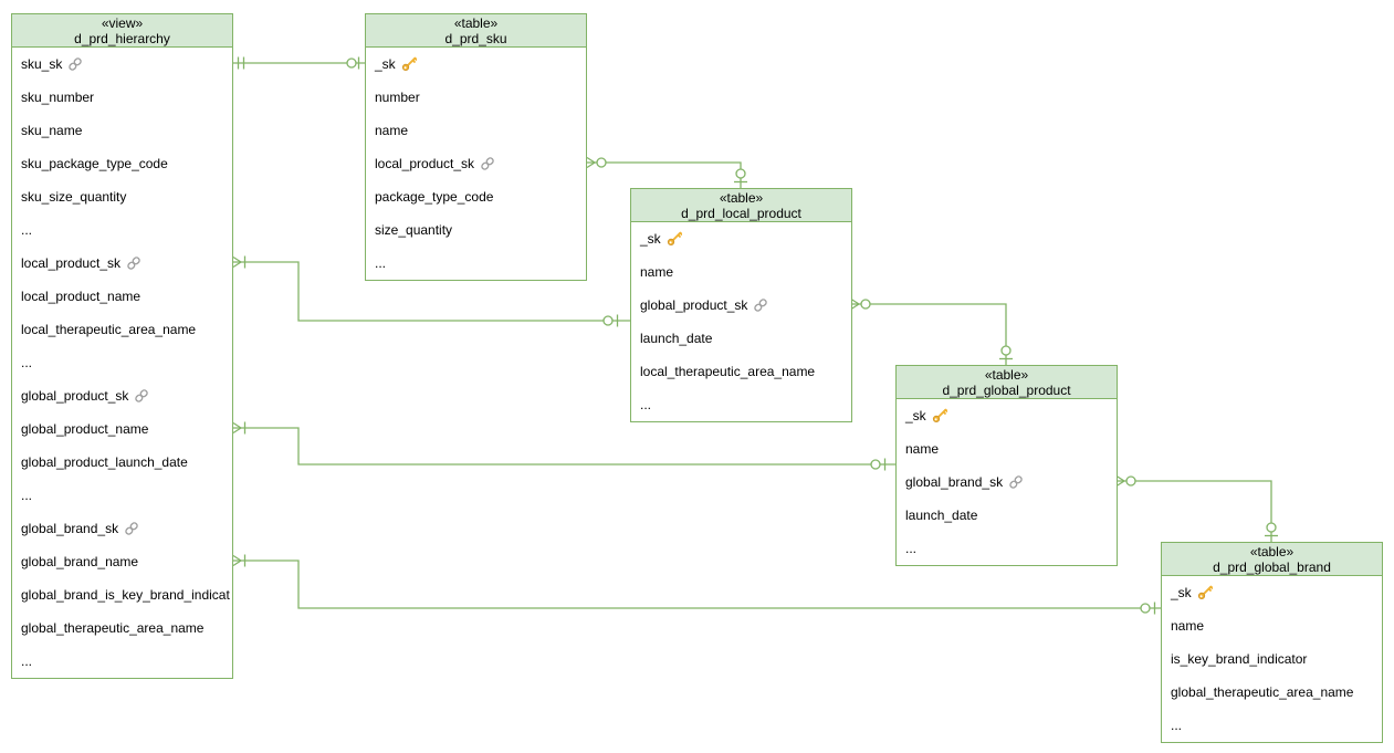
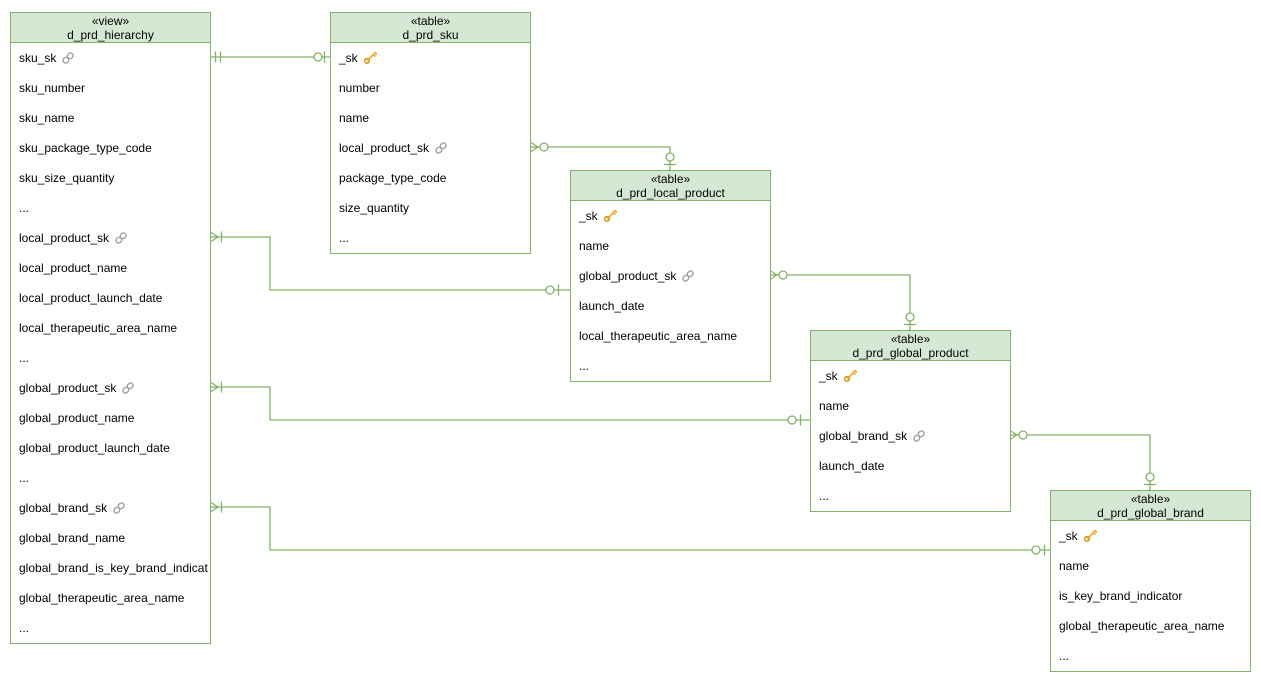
  «view»
  d_prd_hierarchy
  sku_sk
  sku_number
  sku_name
  sku_package_type_code
  sku_size_quantity
  ...
  local_product_sk
  local_product_name
+ local_product_launch_date
  local_therapeutic_area_name
  ...
  global_product_sk
  global_product_name
  global_product_launch_date
  ...
  global_brand_sk
  global_brand_name
  global_brand_is_key_brand_indicat
  global_therapeutic_area_name
  ...
  «table»
  d_prd_sku
  _sk
  number
  name
  local_product_sk
  package_type_code
  size_quantity
  ...
  «table»
  d_prd_local_product
  _sk
  name
  global_product_sk
  launch_date
  local_therapeutic_area_name
  ...
  «table»
  d_prd_global_product
  _sk
  name
  global_brand_sk
  launch_date
  ...
  «table»
  d_prd_global_brand
  _sk
  name
  is_key_brand_indicator
  global_therapeutic_area_name
  ...
